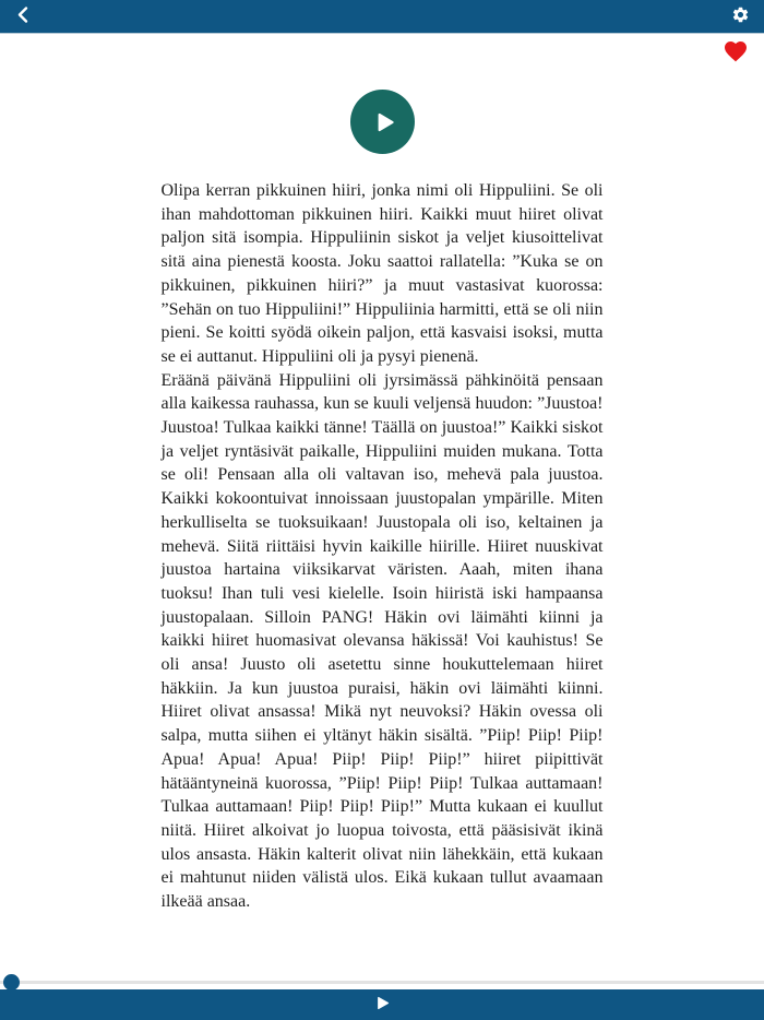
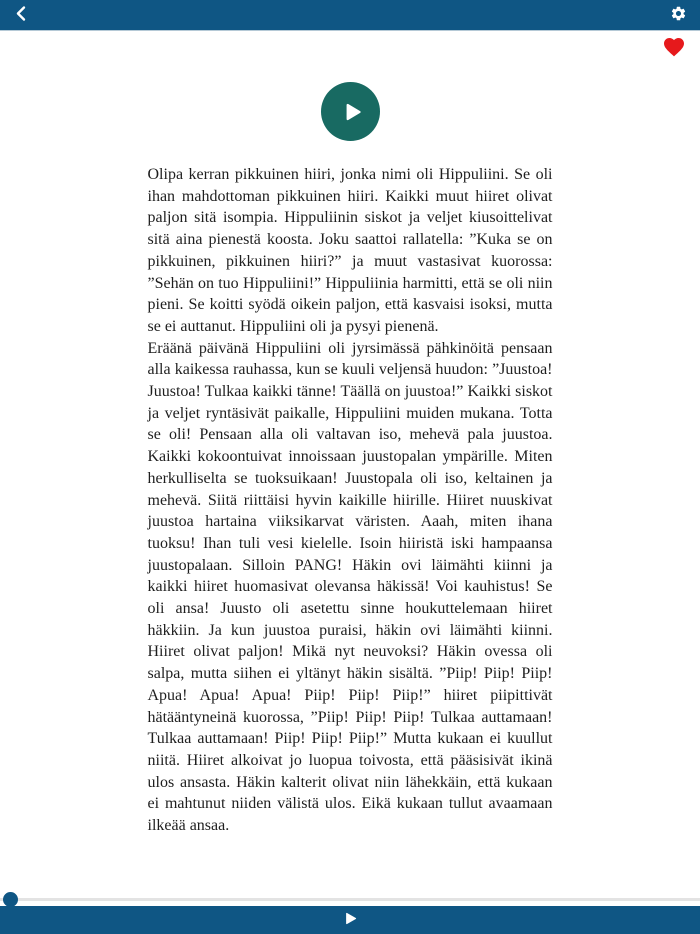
  Olipa kerran pikkuinen hiiri, jonka nimi oli Hippuliini. Se oli ihan mahdottoman pikkuinen hiiri. Kaikki muut hiiret olivat paljon sitä isompia. Hippuliinin siskot ja veljet kiusoittelivat sitä aina pienestä koosta. Joku saattoi rallatella: ”Kuka se on pikkuinen, pikkuinen hiiri?” ja muut vastasivat kuorossa: ”Sehän on tuo Hippuliini!” Hippuliinia harmitti, että se oli niin pieni. Se koitti syödä oikein paljon, että kasvaisi isoksi, mutta se ei auttanut. Hippuliini oli ja pysyi pienenä.
- Eräänä päivänä Hippuliini oli jyrsimässä pähkinöitä pensaan alla kaikessa rauhassa, kun se kuuli veljensä huudon: ”Juustoa! Juustoa! Tulkaa kaikki tänne! Täällä on juustoa!” Kaikki siskot ja veljet ryntäsivät paikalle, Hippuliini muiden mukana. Totta se oli! Pensaan alla oli valtavan iso, mehevä pala juustoa. Kaikki kokoontuivat innoissaan juustopalan ympärille. Miten herkulliselta se tuoksuikaan! Juustopala oli iso, keltainen ja mehevä. Siitä riittäisi hyvin kaikille hiirille. Hiiret nuuskivat juustoa hartaina viiksikarvat väristen. Aaah, miten ihana tuoksu! Ihan tuli vesi kielelle. Isoin hiiristä iski hampaansa juustopalaan. Silloin PANG! Häkin ovi läimähti kiinni ja kaikki hiiret huomasivat olevansa häkissä! Voi kauhistus! Se oli ansa! Juusto oli asetettu sinne houkuttelemaan hiiret häkkiin. Ja kun juustoa puraisi, häkin ovi läimähti kiinni. Hiiret olivat ansassa! Mikä nyt neuvoksi? Häkin ovessa oli salpa, mutta siihen ei yltänyt häkin sisältä. ”Piip! Piip! Piip! Apua! Apua! Apua! Piip! Piip! Piip!” hiiret piipittivät hätääntyneinä kuorossa, ”Piip! Piip! Piip! Tulkaa auttamaan! Tulkaa auttamaan! Piip! Piip! Piip!” Mutta kukaan ei kuullut niitä. Hiiret alkoivat jo luopua toivosta, että pääsisivät ikinä ulos ansasta. Häkin kalterit olivat niin lähekkäin, että kukaan ei mahtunut niiden välistä ulos. Eikä kukaan tullut avaamaan ilkeää ansaa.
+ Eräänä päivänä Hippuliini oli jyrsimässä pähkinöitä pensaan alla kaikessa rauhassa, kun se kuuli veljensä huudon: ”Juustoa! Juustoa! Tulkaa kaikki tänne! Täällä on juustoa!” Kaikki siskot ja veljet ryntäsivät paikalle, Hippuliini muiden mukana. Totta se oli! Pensaan alla oli valtavan iso, mehevä pala juustoa. Kaikki kokoontuivat innoissaan juustopalan ympärille. Miten herkulliselta se tuoksuikaan! Juustopala oli iso, keltainen ja mehevä. Siitä riittäisi hyvin kaikille hiirille. Hiiret nuuskivat juustoa hartaina viiksikarvat väristen. Aaah, miten ihana tuoksu! Ihan tuli vesi kielelle. Isoin hiiristä iski hampaansa juustopalaan. Silloin PANG! Häkin ovi läimähti kiinni ja kaikki hiiret huomasivat olevansa häkissä! Voi kauhistus! Se oli ansa! Juusto oli asetettu sinne houkuttelemaan hiiret häkkiin. Ja kun juustoa puraisi, häkin ovi läimähti kiinni. Hiiret olivat paljon! Mikä nyt neuvoksi? Häkin ovessa oli salpa, mutta siihen ei yltänyt häkin sisältä. ”Piip! Piip! Piip! Apua! Apua! Apua! Piip! Piip! Piip!” hiiret piipittivät hätääntyneinä kuorossa, ”Piip! Piip! Piip! Tulkaa auttamaan! Tulkaa auttamaan! Piip! Piip! Piip!” Mutta kukaan ei kuullut niitä. Hiiret alkoivat jo luopua toivosta, että pääsisivät ikinä ulos ansasta. Häkin kalterit olivat niin lähekkäin, että kukaan ei mahtunut niiden välistä ulos. Eikä kukaan tullut avaamaan ilkeää ansaa.
